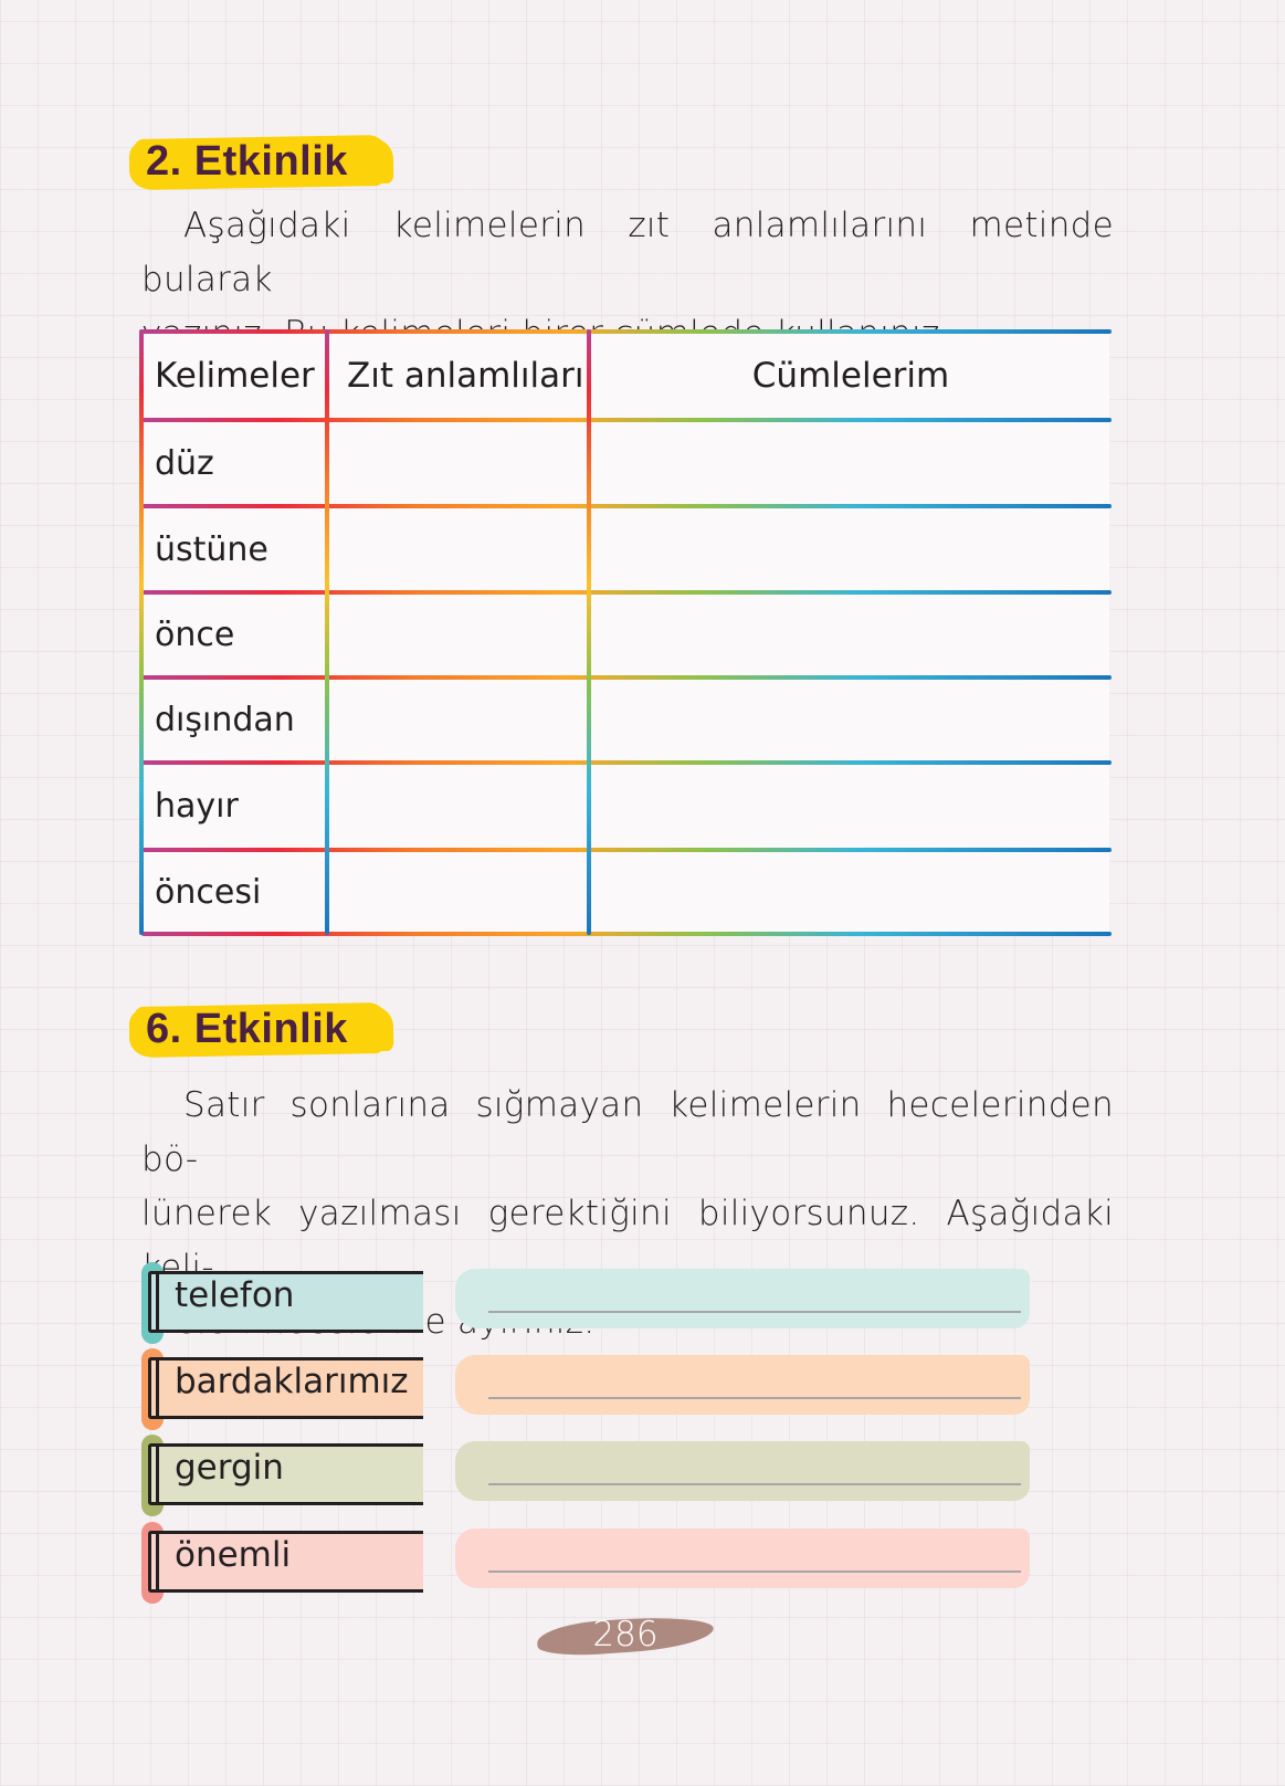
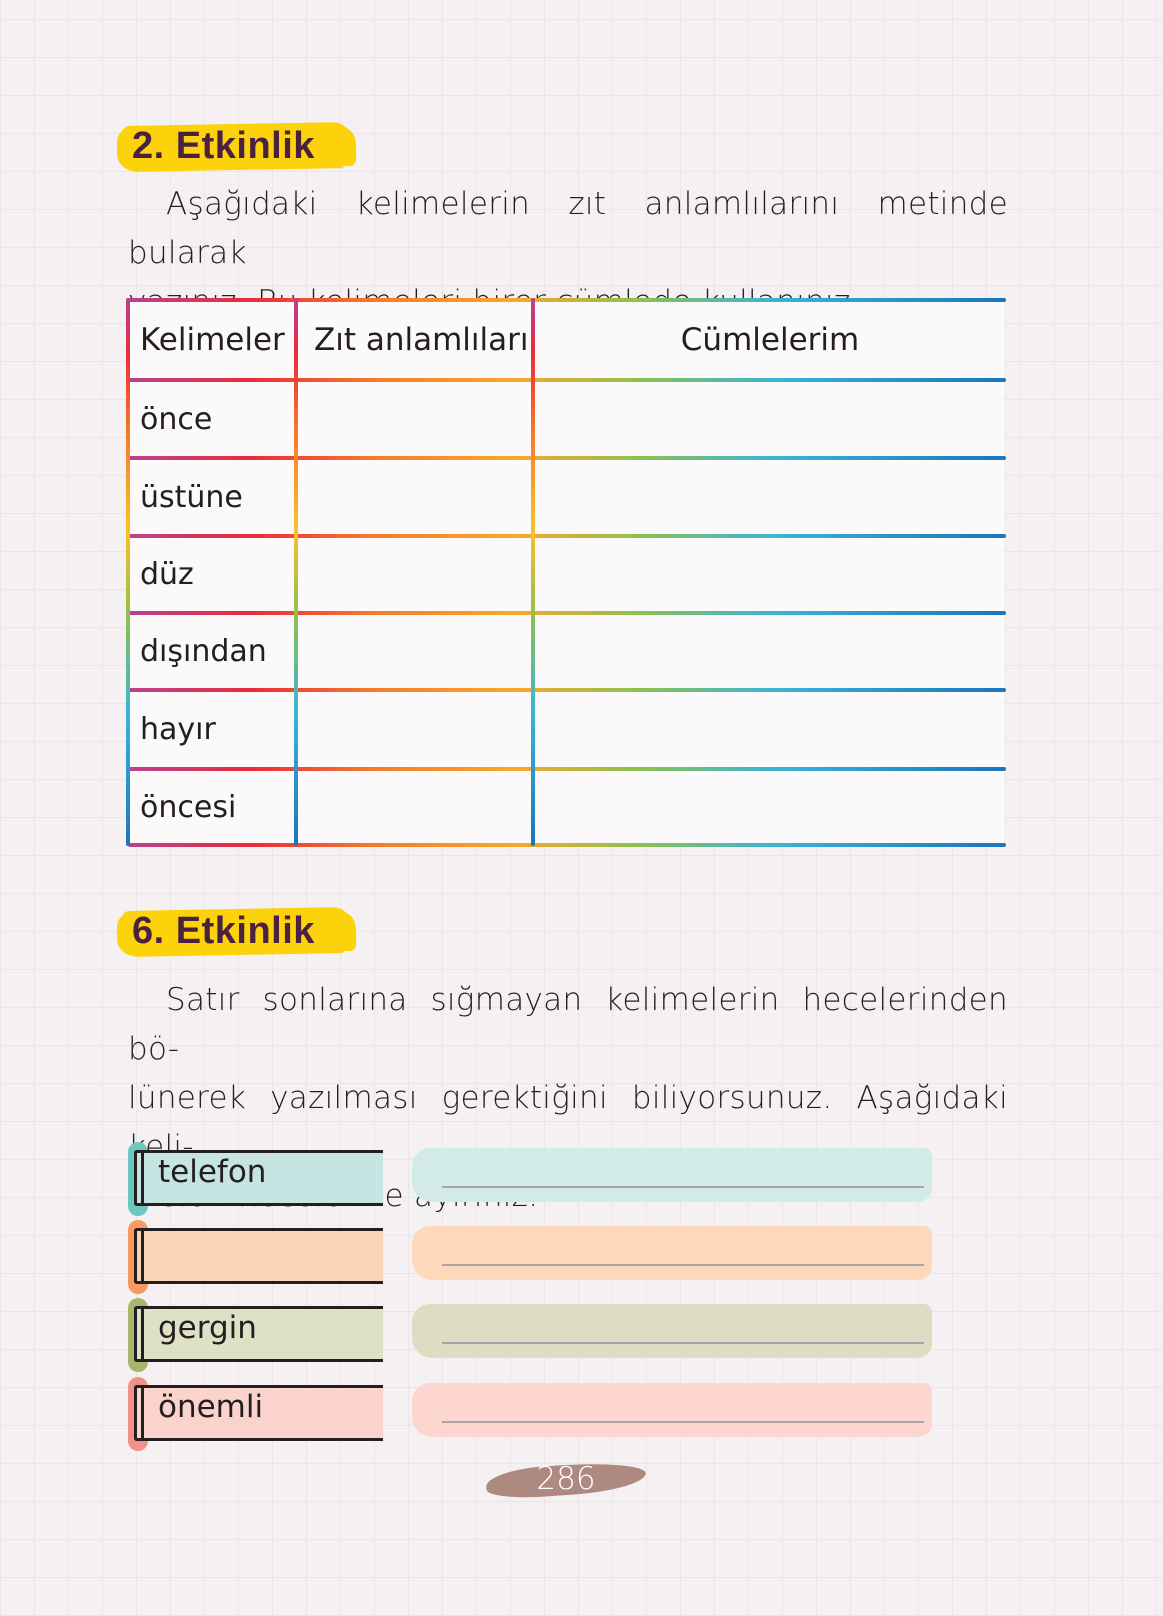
  2. Etkinlik
  Aşağıdaki kelimelerin zıt anlamlılarını metinde bularak
  Kelimeler
  Zıt anlamlıları
  Cümlelerim
- düz
+ önce
  üstüne
- önce
+ düz
  dışından
  hayır
  öncesi
  6. Etkinlik
  Satır sonlarına sığmayan kelimelerin hecelerinden bö-
  lünerek yazılması gerektiğini biliyorsunuz. Aşağıdaki eli-
  telefon
- bardaklarımız
  gergin
  önemli
  286
